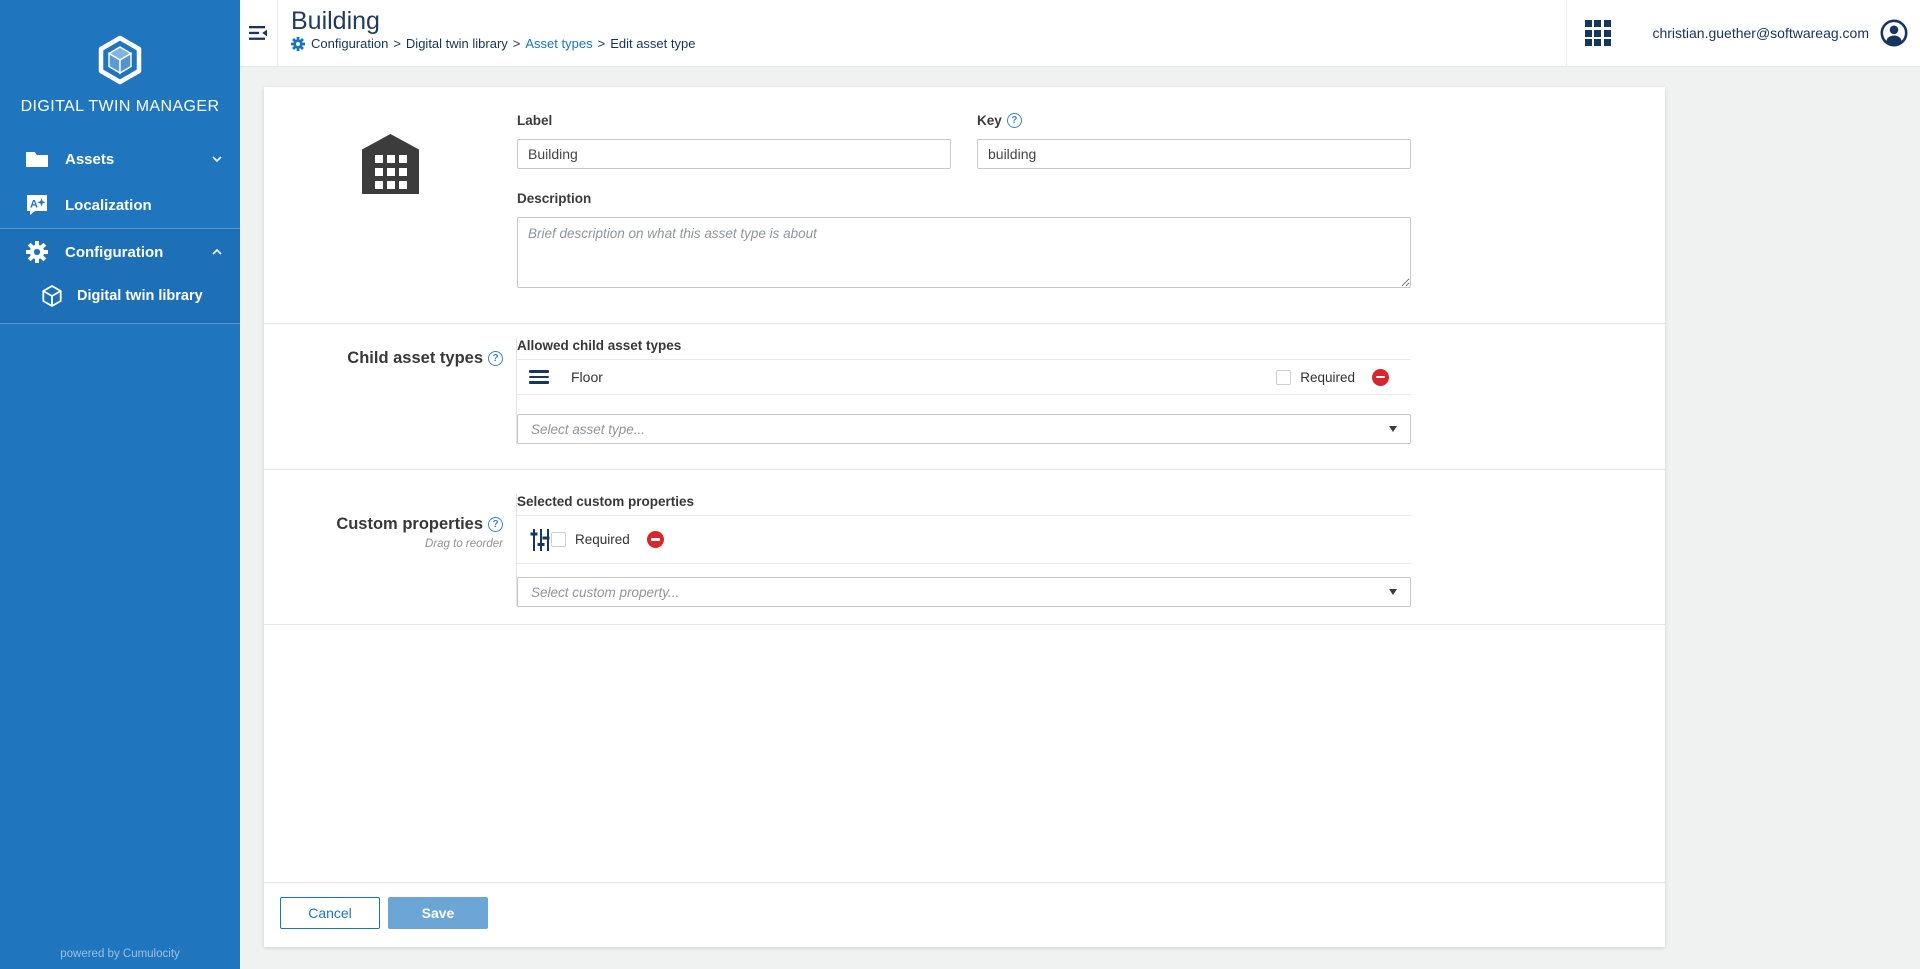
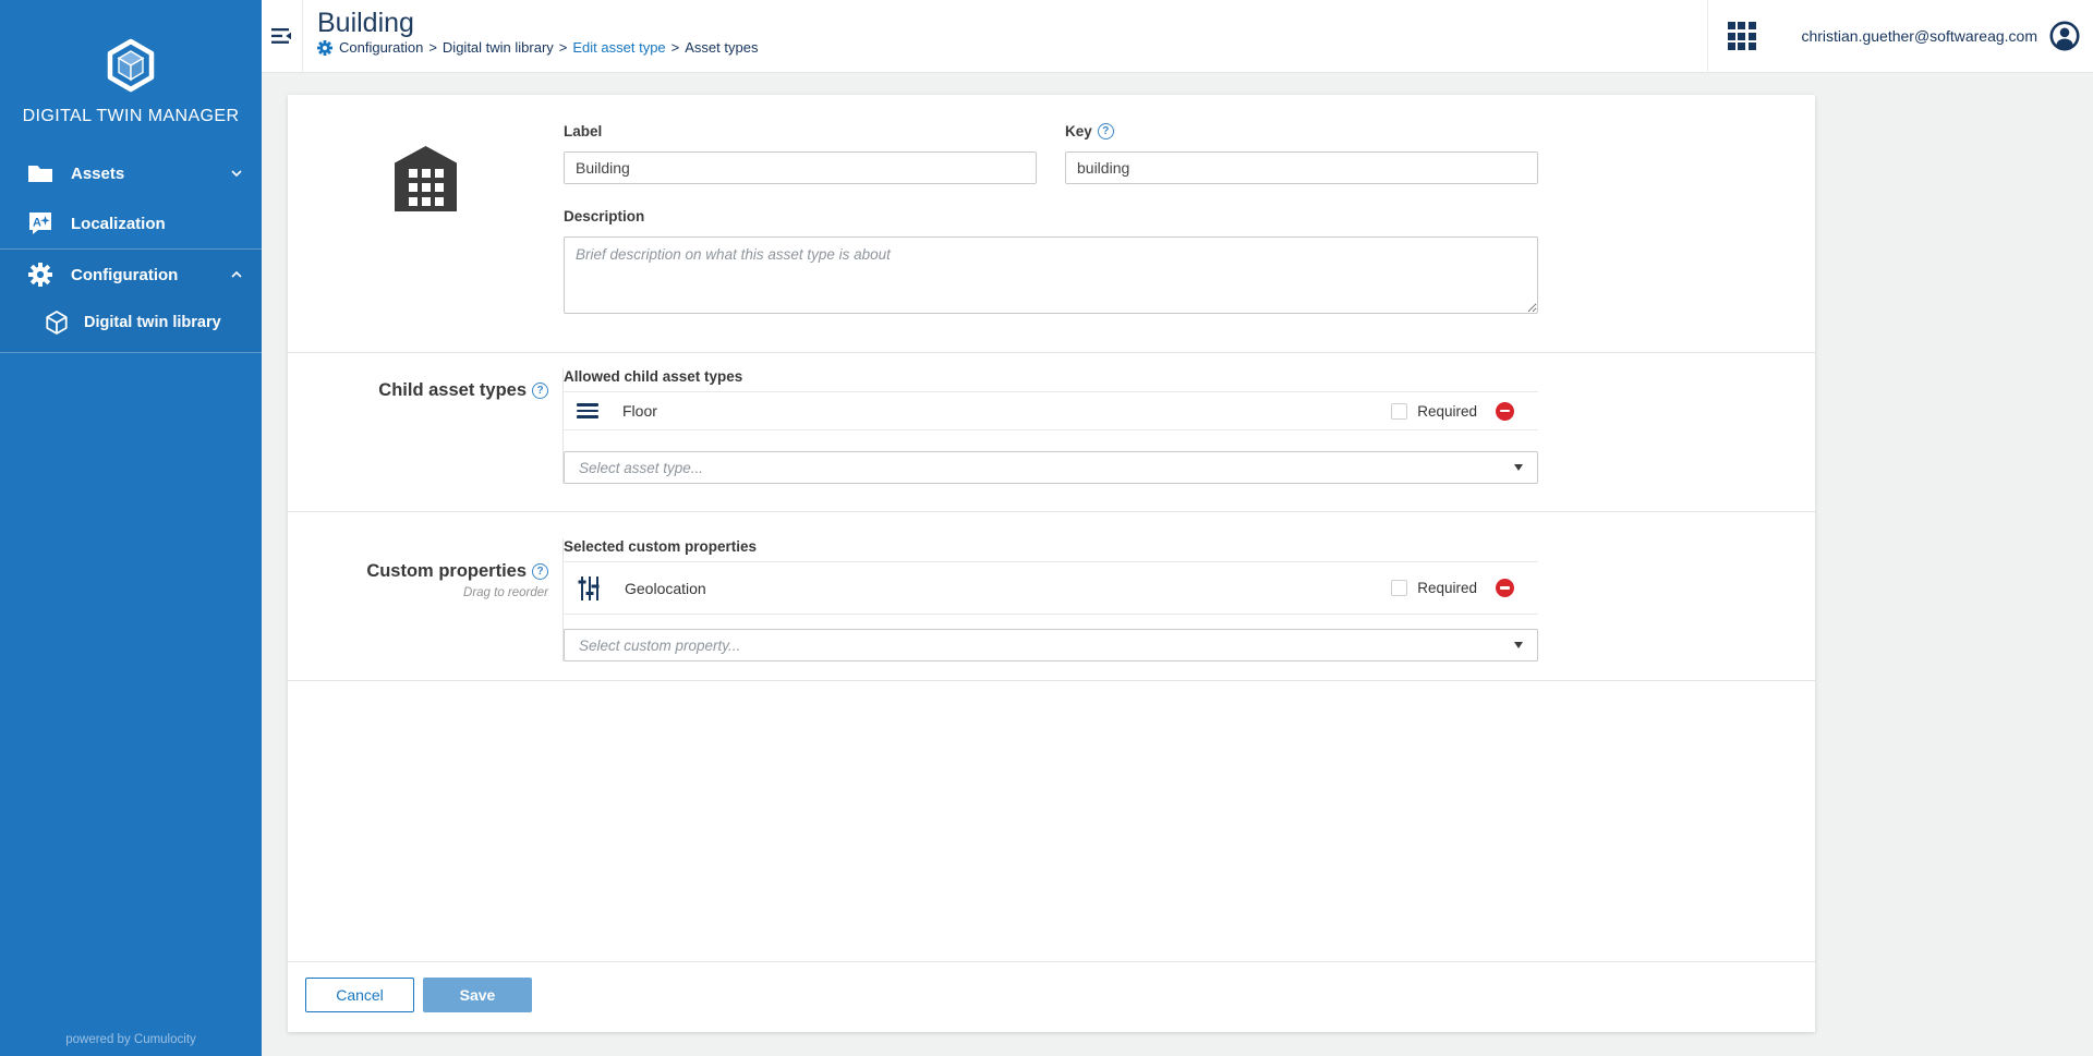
  DIGITAL TWIN MANAGER
  Assets
  A
  Localization
  Configuration
  Digital twin library
  powered by Cumulocity
  Building
  Configuration
  >
  Digital twin library
  >
- Asset types
+ Edit asset type
  >
- Edit asset type
+ Asset types
  christian.guether@softwareag.com
  Label
  Building
  Key ?
  building
  Description
  Brief description on what this asset type is about
  Child asset types ?
  Allowed child asset types
  Floor
  Required
  Select asset type...
  Custom properties ?
  Drag to reorder
  Selected custom properties
+ Geolocation
  Required
  Select custom property...
  Cancel
  Save
